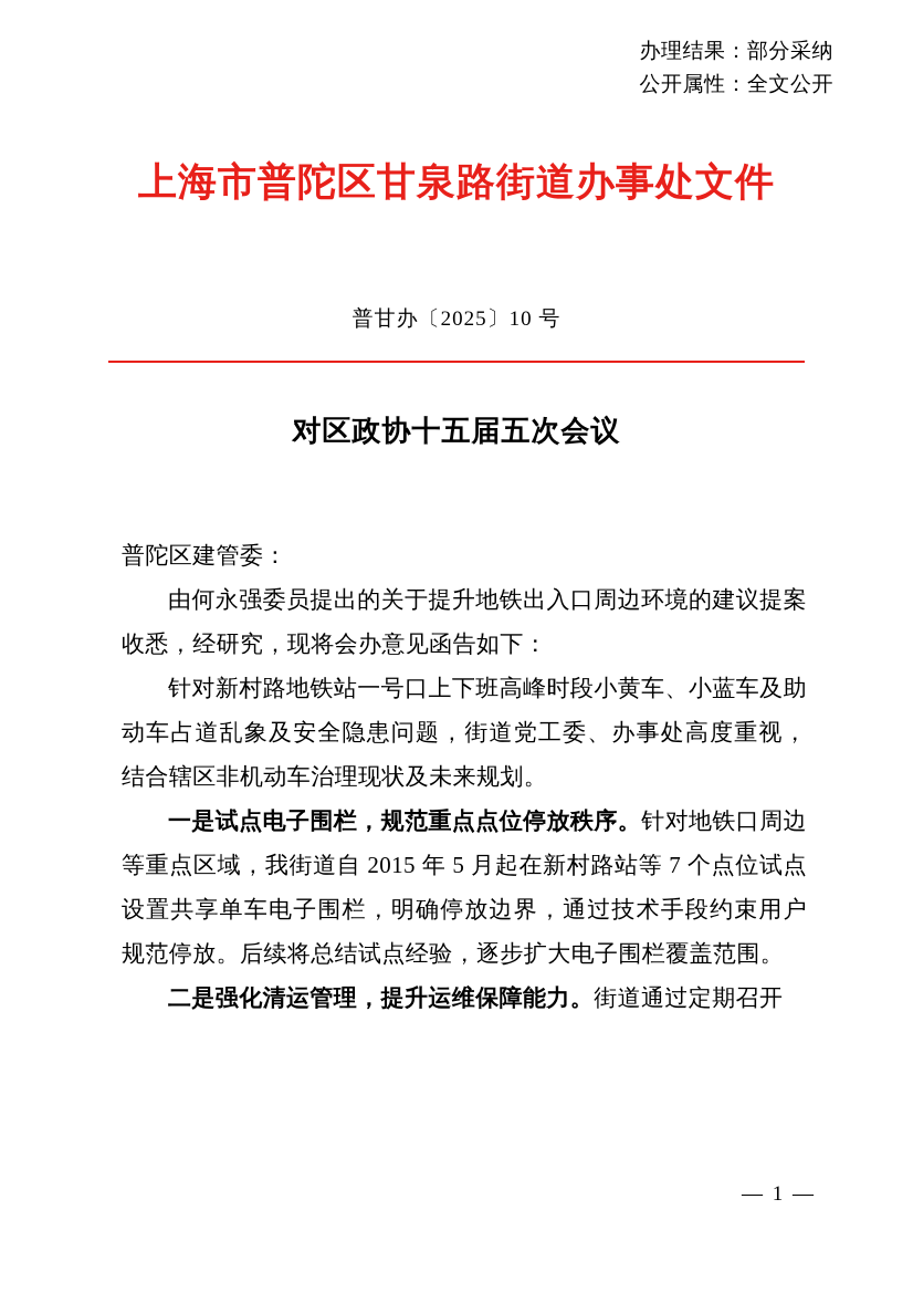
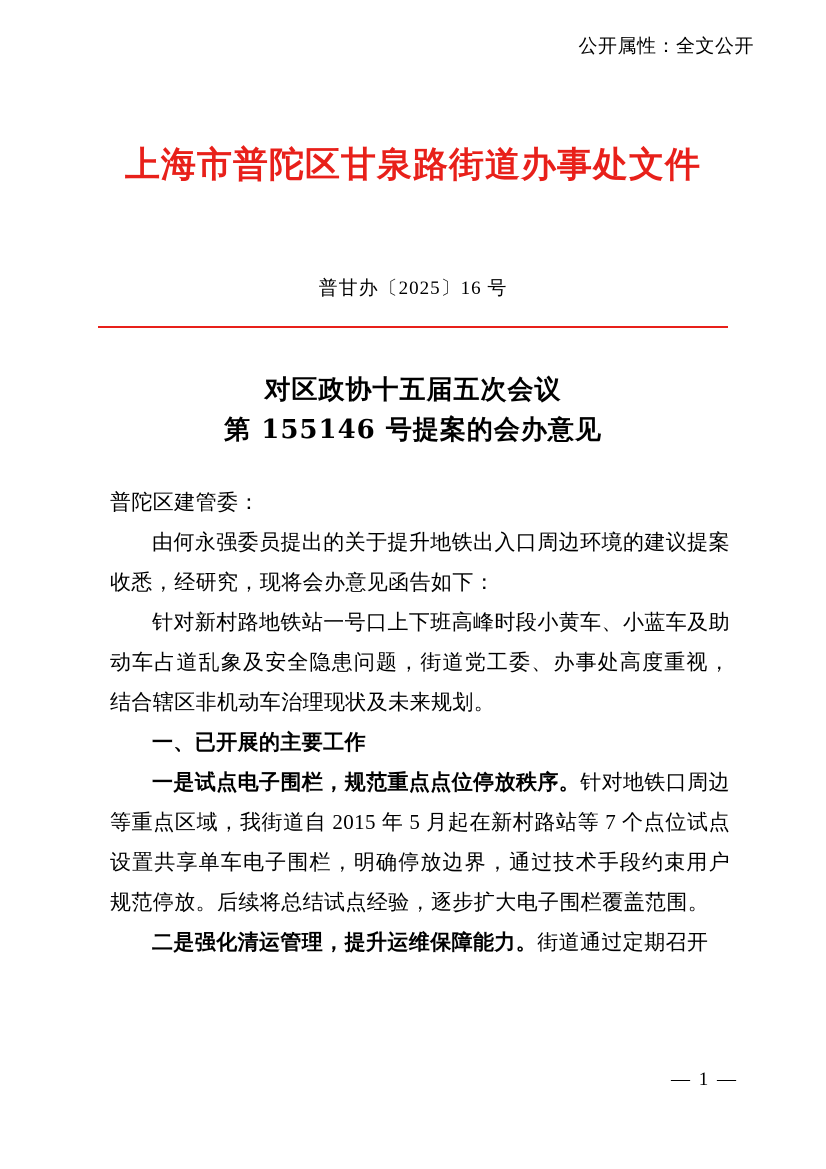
- 办理结果：部分采纳
  公开属性：全文公开
  上海市普陀区甘泉路街道办事处文件
- 普甘办〔2025〕10 号
+ 普甘办〔2025〕16 号
  对区政协十五届五次会议
+ 第 155146 号提案的会办意见
  普陀区建管委：
  由何永强委员提出的关于提升地铁出入口周边环境的建议提案收悉，经研究，现将会办意见函告如下：
  针对新村路地铁站一号口上下班高峰时段小黄车、小蓝车及助动车占道乱象及安全隐患问题，街道党工委、办事处高度重视，结合辖区非机动车治理现状及未来规划。
+ 一、已开展的主要工作
  一是试点电子围栏，规范重点点位停放秩序。针对地铁口周边等重点区域，我街道自 2015 年 5 月起在新村路站等 7 个点位试点设置共享单车电子围栏，明确停放边界，通过技术手段约束用户规范停放。后续将总结试点经验，逐步扩大电子围栏覆盖范围。
  二是强化清运管理，提升运维保障能力。街道通过定期召开
  — 1 —
